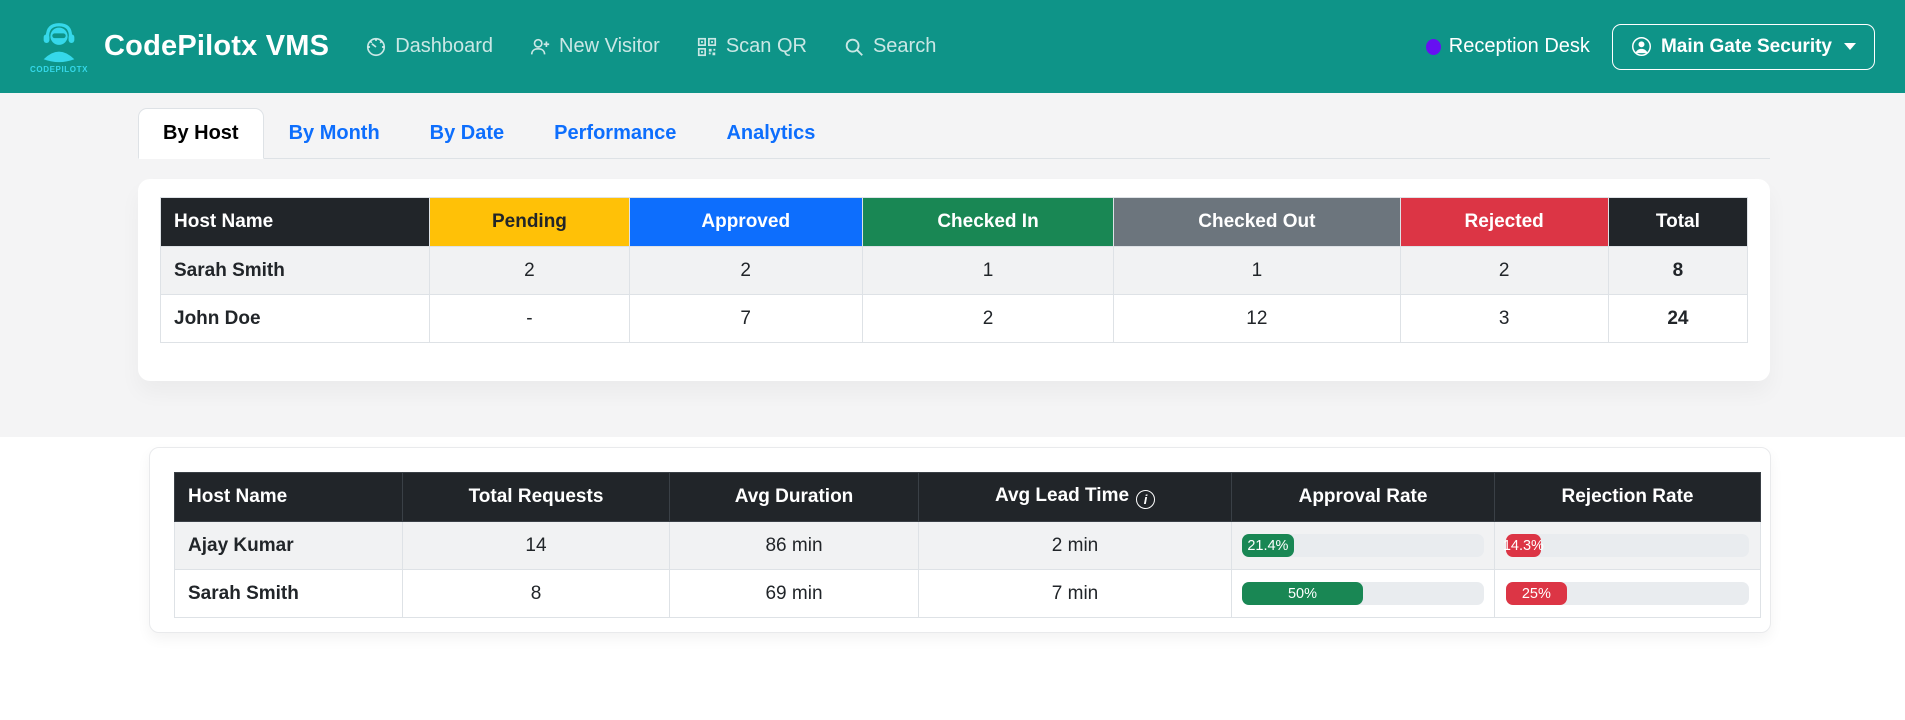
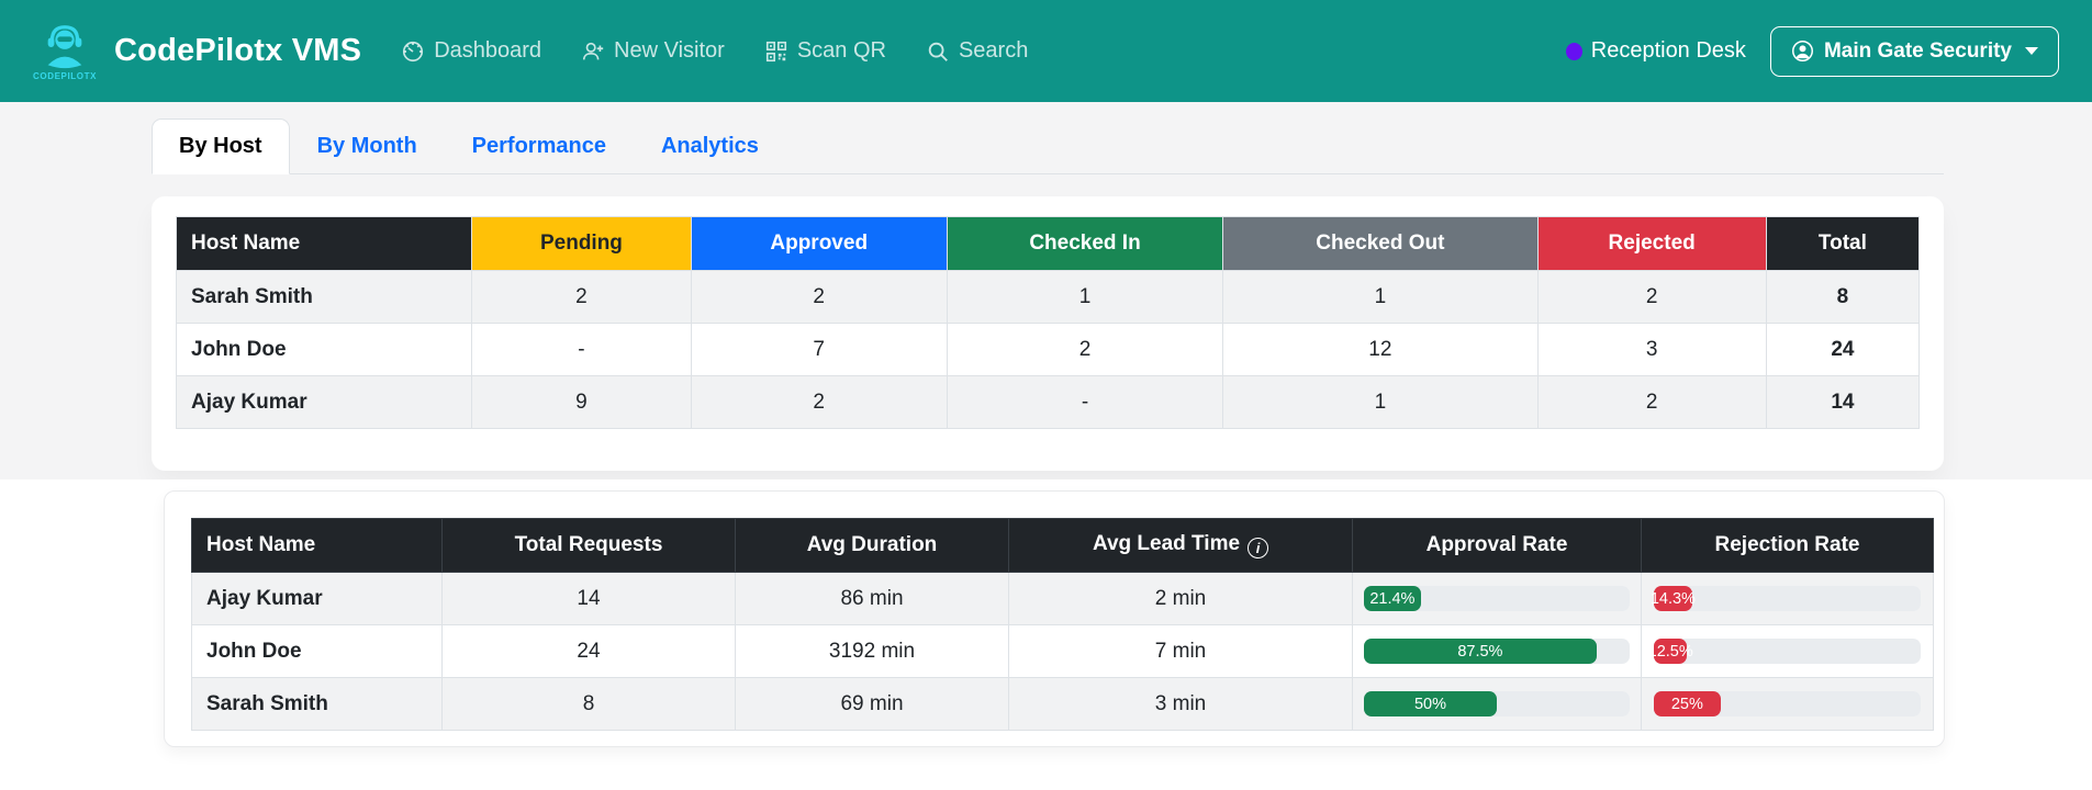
  CODEPILOTX
  CodePilotx VMS
  Dashboard
  New Visitor
  Scan QR
  Search
  Reception Desk
  Main Gate Security
  By Host
  By Month
- By Date
  Performance
  Analytics
  Host Name	Pending	Approved	Checked In	Checked Out	Rejected	Total
  Sarah Smith	2	2	1	1	2	8
  John Doe	-	7	2	12	3	24
+ Ajay Kumar	9	2	-	1	2	14
  Host Name	Total Requests	Avg Duration	Avg Lead Time i	Approval Rate	Rejection Rate
  Ajay Kumar	14	86 min	2 min	21.4%	14.3%
+ John Doe	24	3192 min	7 min	87.5%	12.5%
- Sarah Smith	8	69 min	7 min	50%	25%
+ Sarah Smith	8	69 min	3 min	50%	25%
